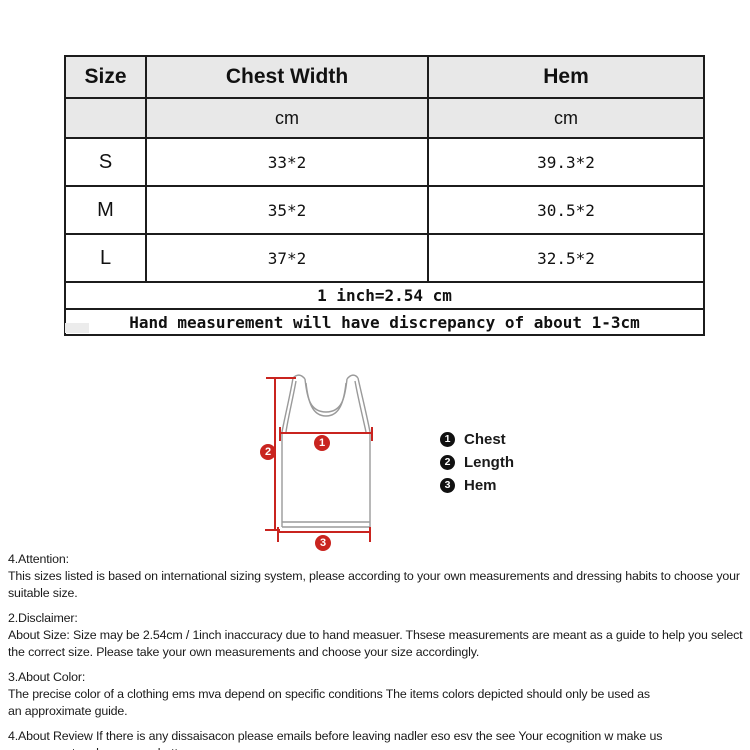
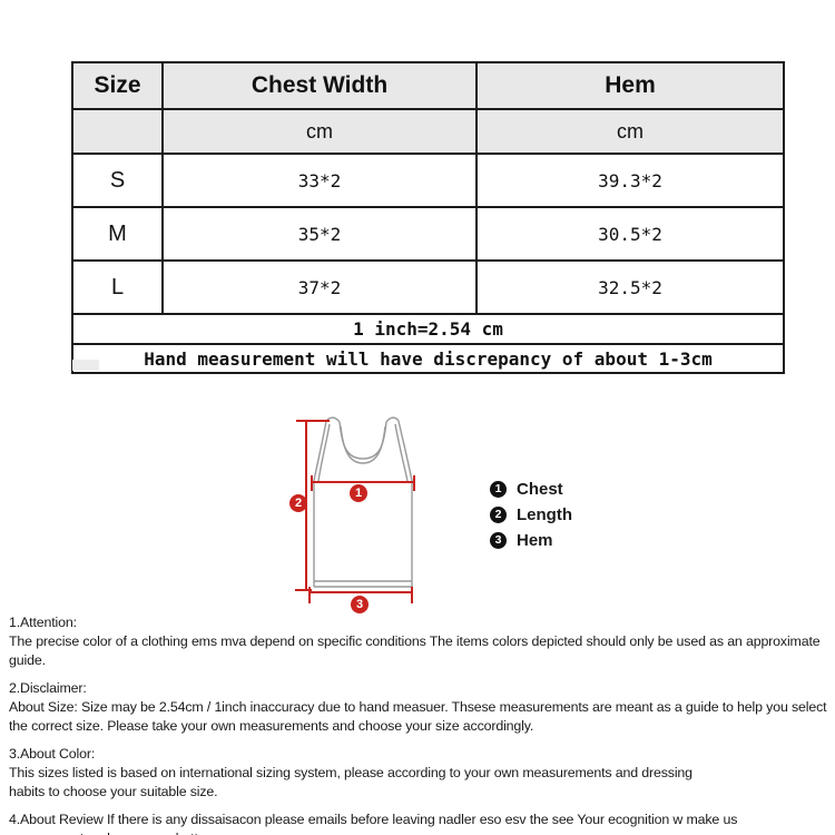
  Size	Chest Width	Hem
  	cm	cm
  S	33*2	39.3*2
  M	35*2	30.5*2
  L	37*2	32.5*2
  1 inch=2.54 cm
  Hand measurement will have discrepancy of about 1-3cm
  1
  2
  3
  1
  Chest
  2
  Length
  3
  Hem
- 4.Attention:
+ 1.Attention:
- This sizes listed is based on international sizing system, please according to your own measurements and dressing habits to choose your suitable size.
+ The precise color of a clothing ems mva depend on specific conditions The items colors depicted should only be used as an approximate guide.
  2.Disclaimer:
  About Size: Size may be 2.54cm / 1inch inaccuracy due to hand measuer. Thsese measurements are meant as a guide to help you select the correct size. Please take your own measurements and choose your size accordingly.
  3.About Color:
- The precise color of a clothing ems mva depend on specific conditions The items colors depicted should only be used as an approximate guide.
+ This sizes listed is based on international sizing system, please according to your own measurements and dressing habits to choose your suitable size.
  4.About Review If there is any dissaisacon please emails before leaving nadler eso esv the see Your ecognition w make us
